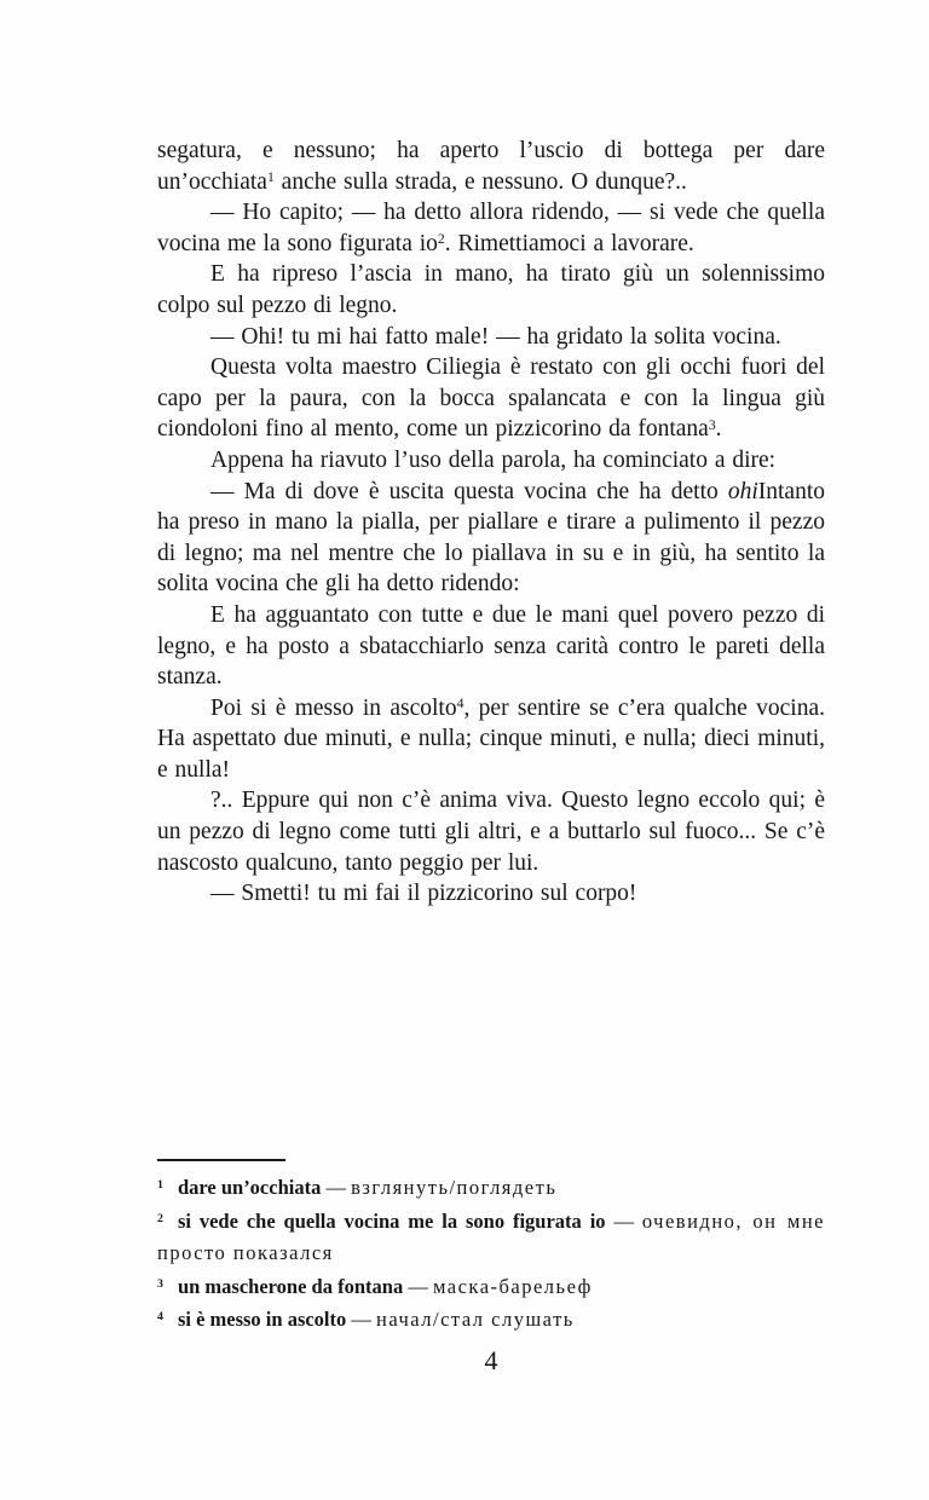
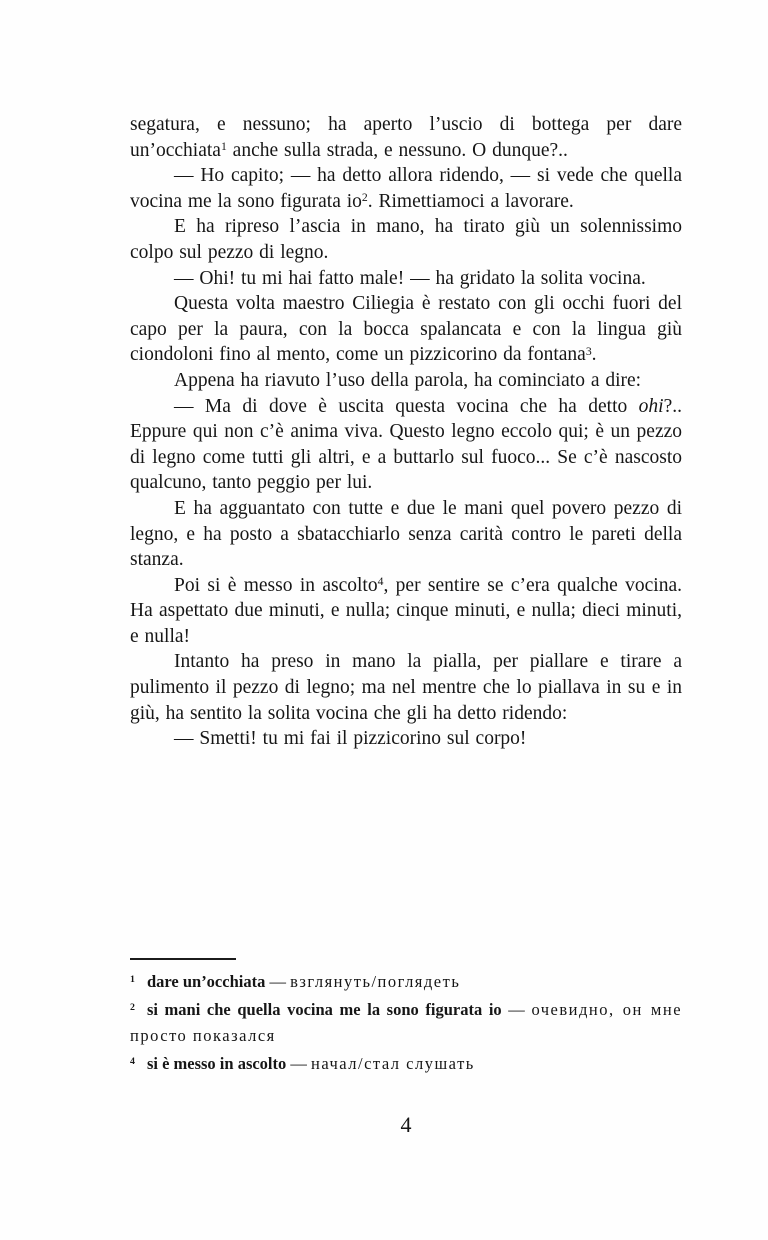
  segatura, e nessuno; ha aperto l’uscio di bottega per dare un’occhiata1 anche sulla strada, e nessuno. O dunque?..
  — Ho capito; — ha detto allora ridendo, — si vede che quella vocina me la sono figurata io2. Rimettiamoci a lavorare.
  E ha ripreso l’ascia in mano, ha tirato giù un solennissimo colpo sul pezzo di legno.
  — Ohi! tu mi hai fatto male! — ha gridato la solita vocina.
  Questa volta maestro Ciliegia è restato con gli occhi fuori del capo per la paura, con la bocca spalancata e con la lingua giù ciondoloni fino al mento, come un pizzicorino da fontana3.
  Appena ha riavuto l’uso della parola, ha cominciato a dire:
- — Ma di dove è uscita questa vocina che ha detto ohiIntanto ha preso in mano la pialla, per piallare e tirare a pulimento il pezzo di legno; ma nel mentre che lo piallava in su e in giù, ha sentito la solita vocina che gli ha detto ridendo:
+ — Ma di dove è uscita questa vocina che ha detto ohi?.. Eppure qui non c’è anima viva. Questo legno eccolo qui; è un pezzo di legno come tutti gli altri, e a buttarlo sul fuoco... Se c’è nascosto qualcuno, tanto peggio per lui.
  E ha agguantato con tutte e due le mani quel povero pezzo di legno, e ha posto a sbatacchiarlo senza carità contro le pareti della stanza.
  Poi si è messo in ascolto4, per sentire se c’era qualche vocina. Ha aspettato due minuti, e nulla; cinque minuti, e nulla; dieci minuti, e nulla!
- ?.. Eppure qui non c’è anima viva. Questo legno eccolo qui; è un pezzo di legno come tutti gli altri, e a buttarlo sul fuoco... Se c’è nascosto qualcuno, tanto peggio per lui.
+ Intanto ha preso in mano la pialla, per piallare e tirare a pulimento il pezzo di legno; ma nel mentre che lo piallava in su e in giù, ha sentito la solita vocina che gli ha detto ridendo:
  — Smetti! tu mi fai il pizzicorino sul corpo!
  1 dare un’occhiata — взглянуть/поглядеть
- 2 si vede che quella vocina me la sono figurata io — очевидно, он мне просто показался
+ 2 si mani che quella vocina me la sono figurata io — очевидно, он мне просто показался
- 3 un mascherone da fontana — маска-барельеф
  4 si è messo in ascolto — начал/стал слушать
  4
